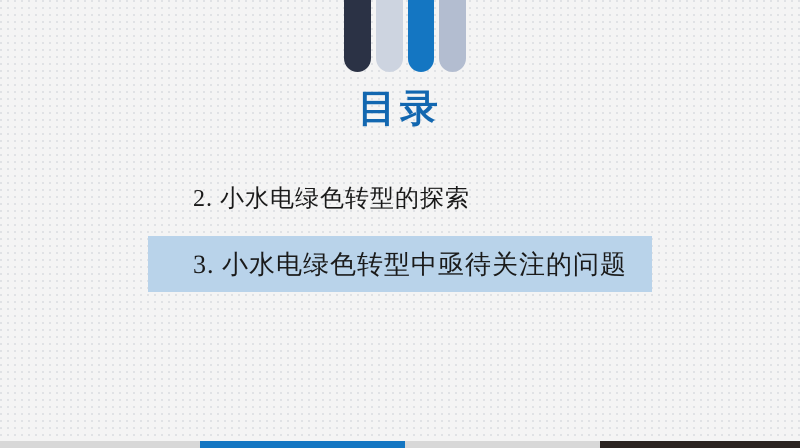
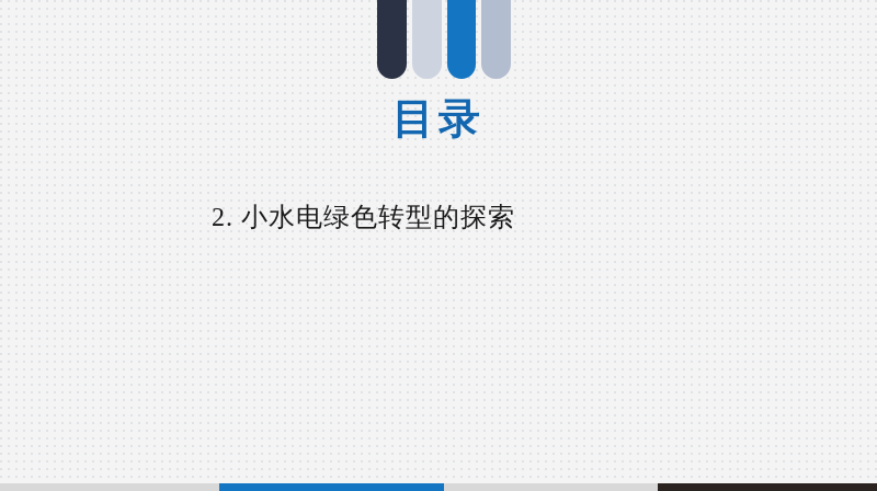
  目录
  2. 小水电绿色转型的探索
- 3. 小水电绿色转型中亟待关注的问题
